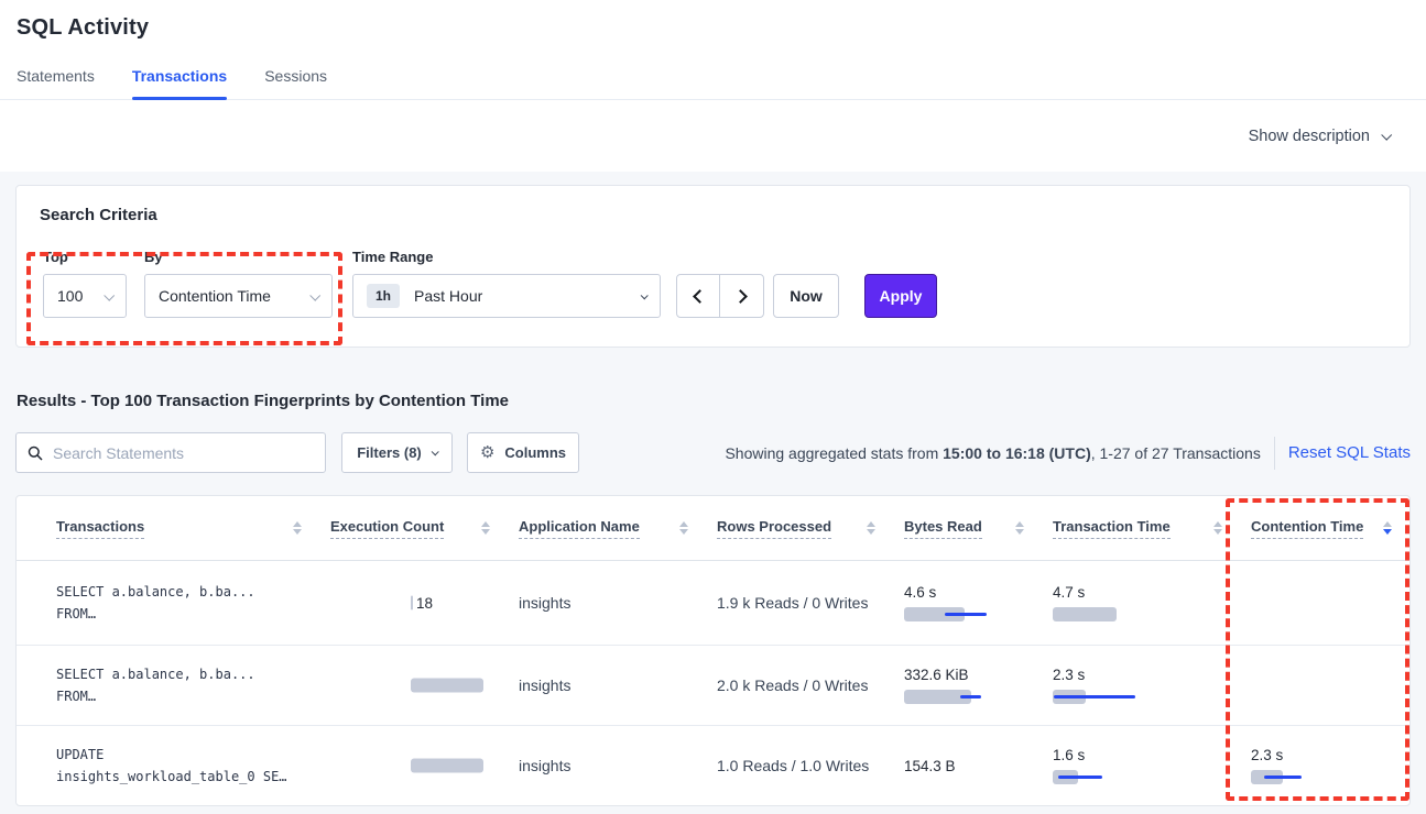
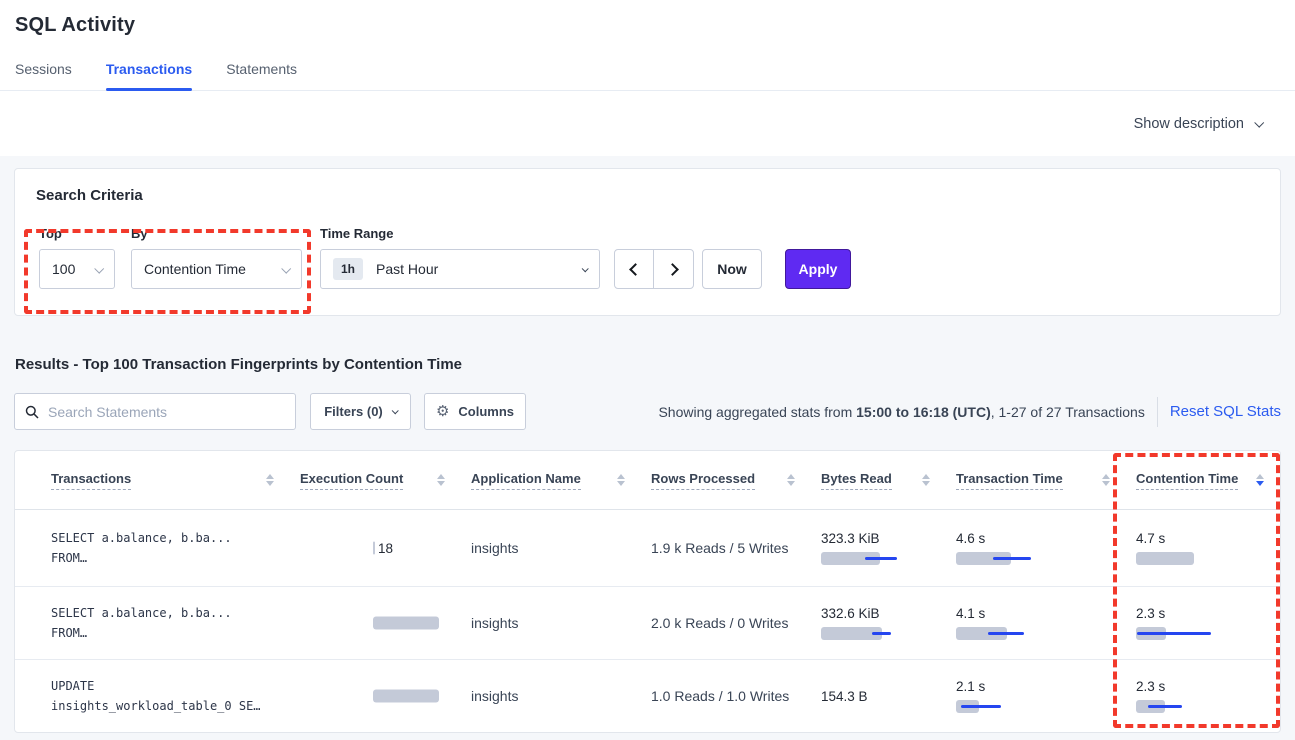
  SQL Activity
- Statements
+ Sessions
  Transactions
- Sessions
+ Statements
  Show description
  Search Criteria
  Top
  100
  By
  Contention Time
  Time Range
  1h
  Past Hour
  Now
  Apply
  Results - Top 100 Transaction Fingerprints by Contention Time
  Search Statements
- Filters (8)
+ Filters (0)
  ⚙
  Columns
  Showing aggregated stats from 15:00 to 16:18 (UTC), 1-27 of 27 Transactions
  Reset SQL Stats
  Transactions
  Execution Count
  Application Name
  Rows Processed
  Bytes Read
  Transaction Time
  Contention Time
  SELECT a.balance, b.ba...
  FROM…
  18
  insights
- 1.9 k Reads / 0 Writes
+ 1.9 k Reads / 5 Writes
+ 323.3 KiB
  4.6 s
  4.7 s
  SELECT a.balance, b.ba...
  FROM…
  insights
  2.0 k Reads / 0 Writes
  332.6 KiB
+ 4.1 s
  2.3 s
  UPDATE
  insights_workload_table_0 SE…
  insights
  1.0 Reads / 1.0 Writes
  154.3 B
- 1.6 s
+ 2.1 s
  2.3 s
